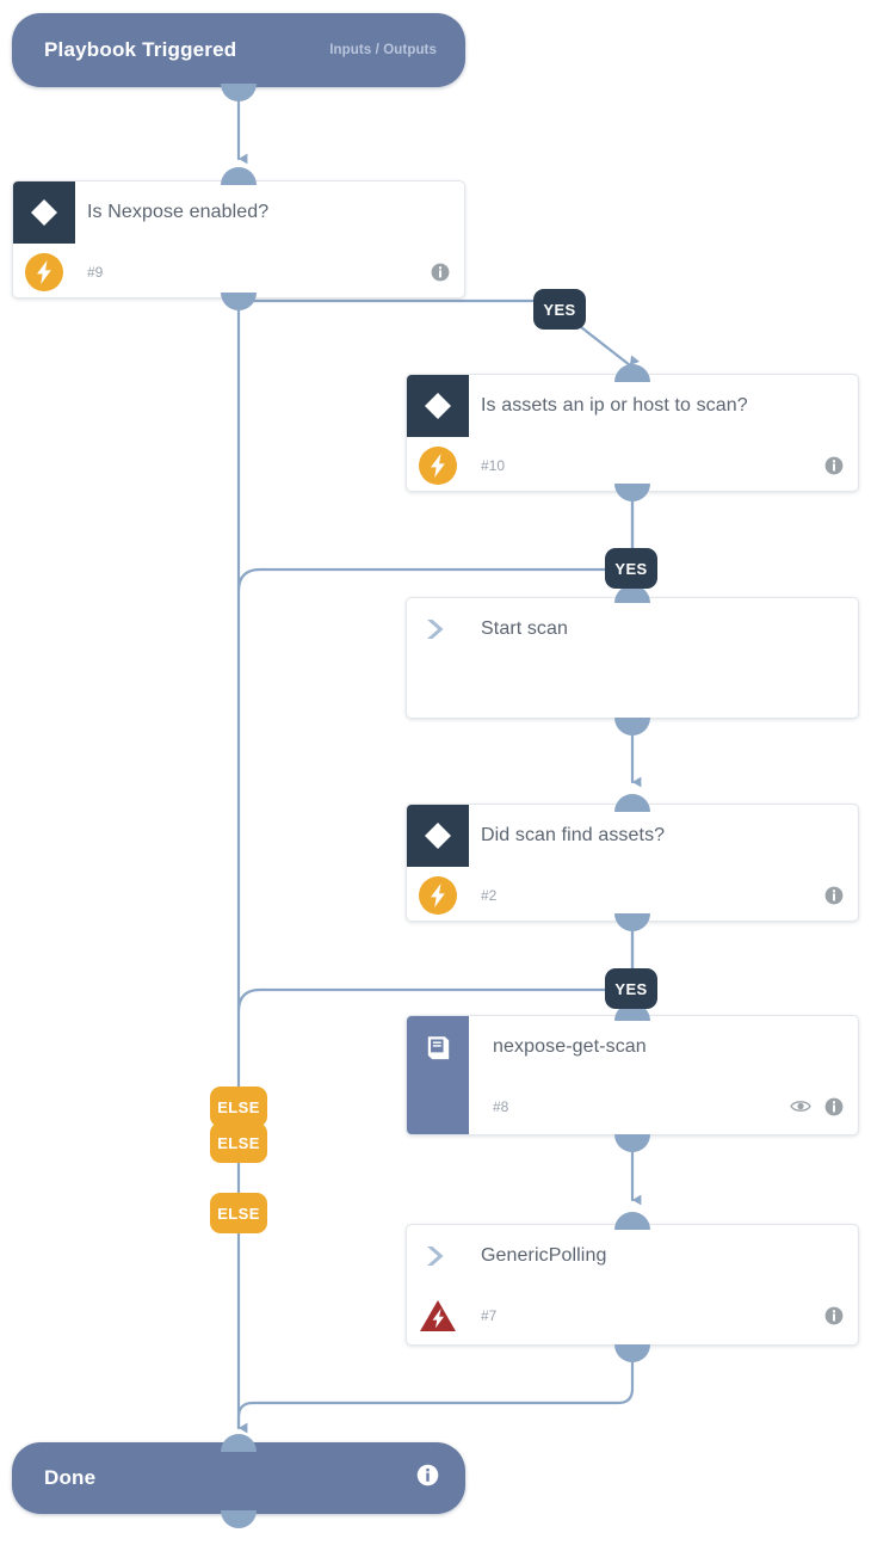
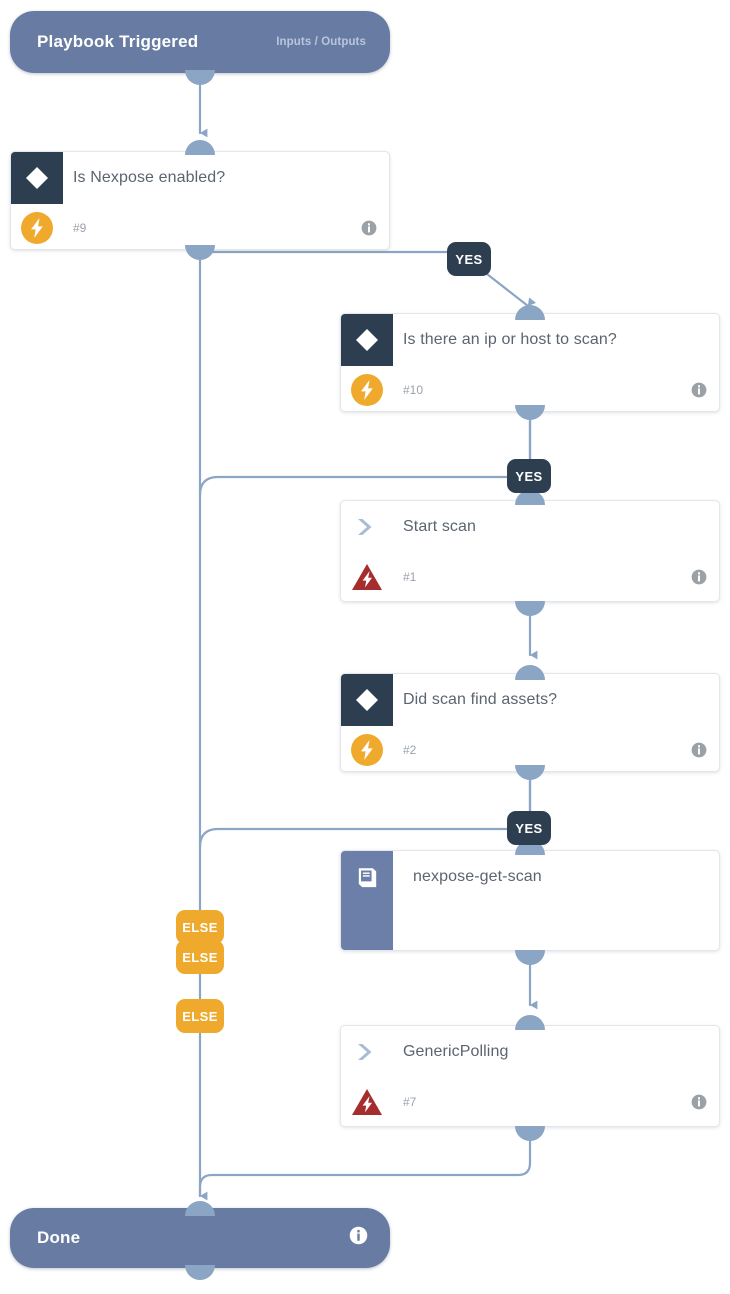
  Playbook Triggered
  Inputs / Outputs
  Is Nexpose enabled?
  #9
  YES
- Is assets an ip or host to scan?
+ Is there an ip or host to scan?
  #10
  YES
  Start scan
+ #1
  Did scan find assets?
  #2
  YES
  ELSE
  ELSE
  ELSE
  nexpose-get-scan
- #8
  GenericPolling
  #7
  Done
